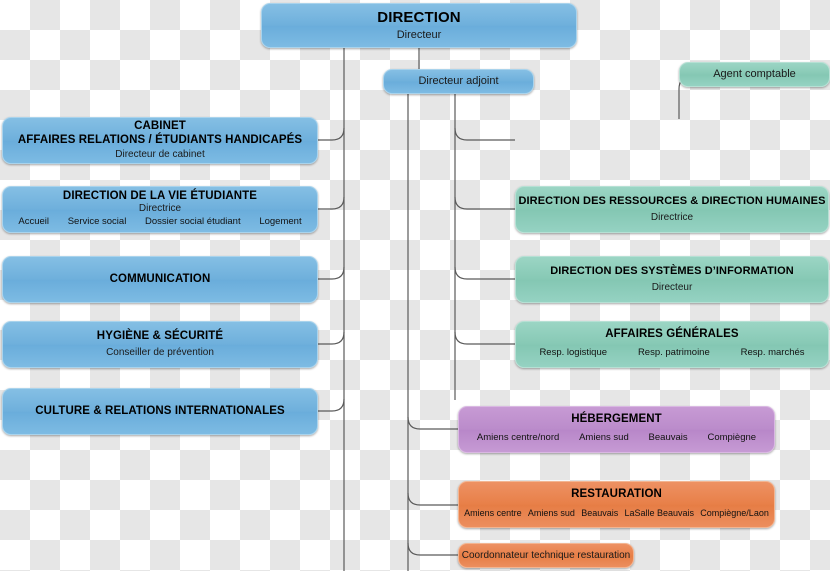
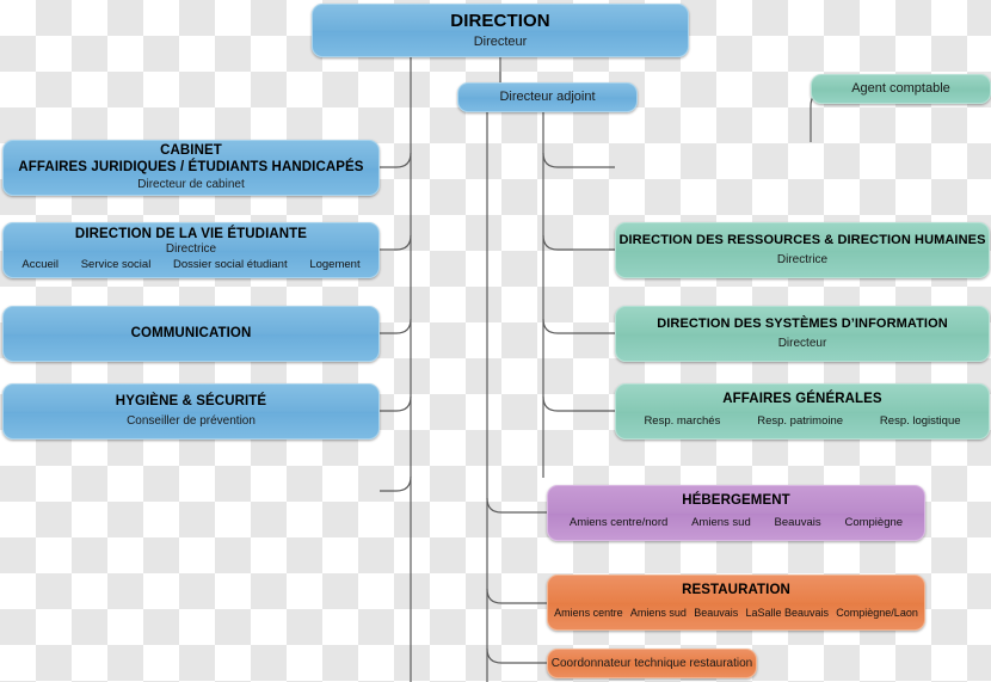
  DIRECTION
  Directeur
  Directeur adjoint
  Agent comptable
  CABINET
- AFFAIRES RELATIONS / ÉTUDIANTS HANDICAPÉS
+ AFFAIRES JURIDIQUES / ÉTUDIANTS HANDICAPÉS
  Directeur de cabinet
  DIRECTION DE LA VIE ÉTUDIANTE
  Directrice
  Accueil
  Service social
  Dossier social étudiant
  Logement
  COMMUNICATION
  HYGIÈNE & SÉCURITÉ
  Conseiller de prévention
- CULTURE & RELATIONS INTERNATIONALES
  DIRECTION DES RESSOURCES & DIRECTION HUMAINES
  Directrice
  DIRECTION DES SYSTÈMES D’INFORMATION
  Directeur
  AFFAIRES GÉNÉRALES
- Resp. logistique
+ Resp. marchés
  Resp. patrimoine
- Resp. marchés
+ Resp. logistique
  HÉBERGEMENT
  Amiens centre/nord
  Amiens sud
  Beauvais
  Compiègne
  RESTAURATION
  Amiens centre
  Amiens sud
  Beauvais
  LaSalle Beauvais
  Compiègne/Laon
  Coordonnateur technique restauration
